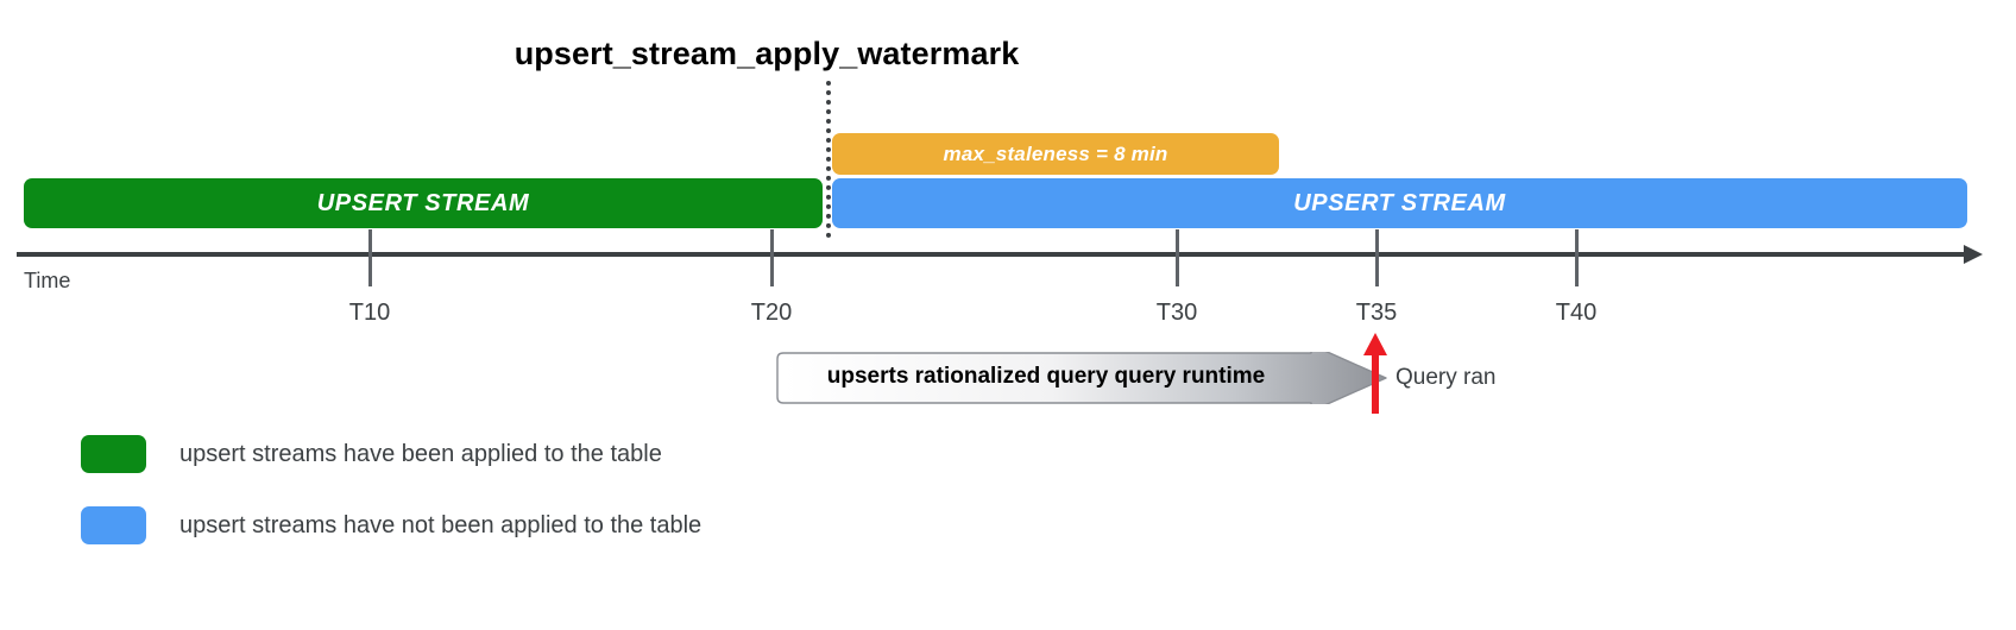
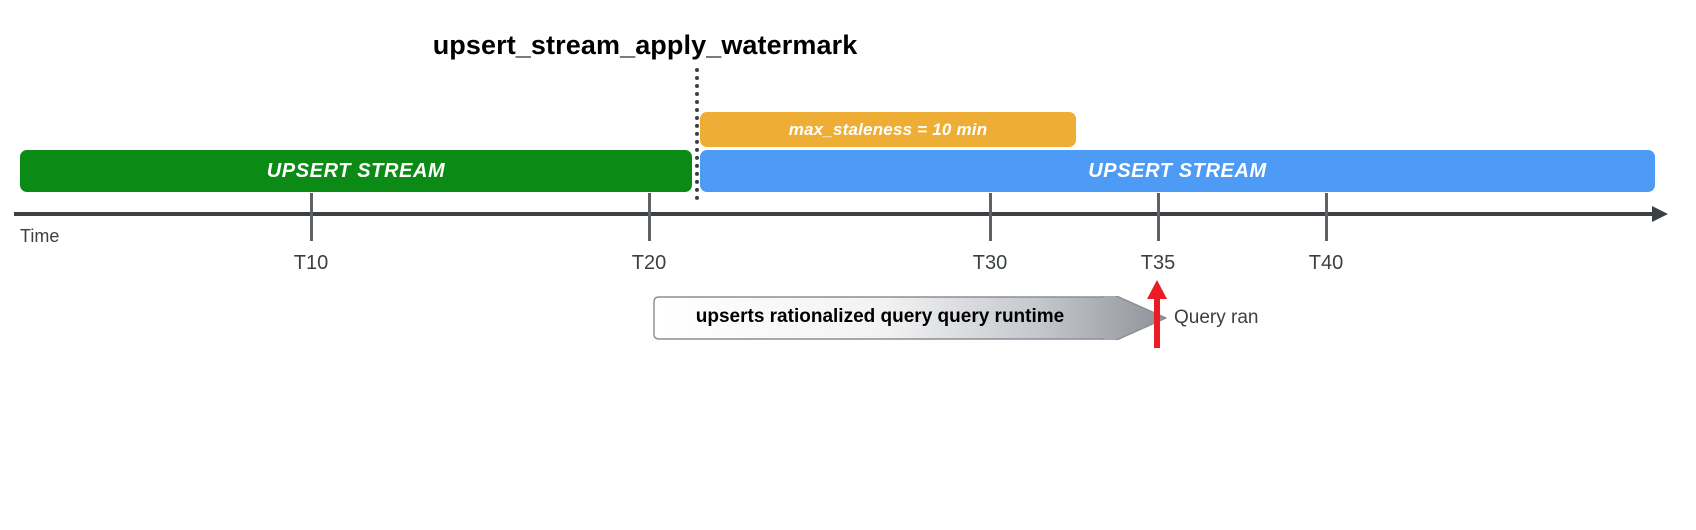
  upsert_stream_apply_watermark
- max_staleness = 8 min
+ max_staleness = 10 min
  UPSERT STREAM
  UPSERT STREAM
  Time
  T10
  T20
  T30
  T35
  T40
  upserts rationalized query query runtime
  Query ran
- upsert streams have been applied to the table
- upsert streams have not been applied to the table
